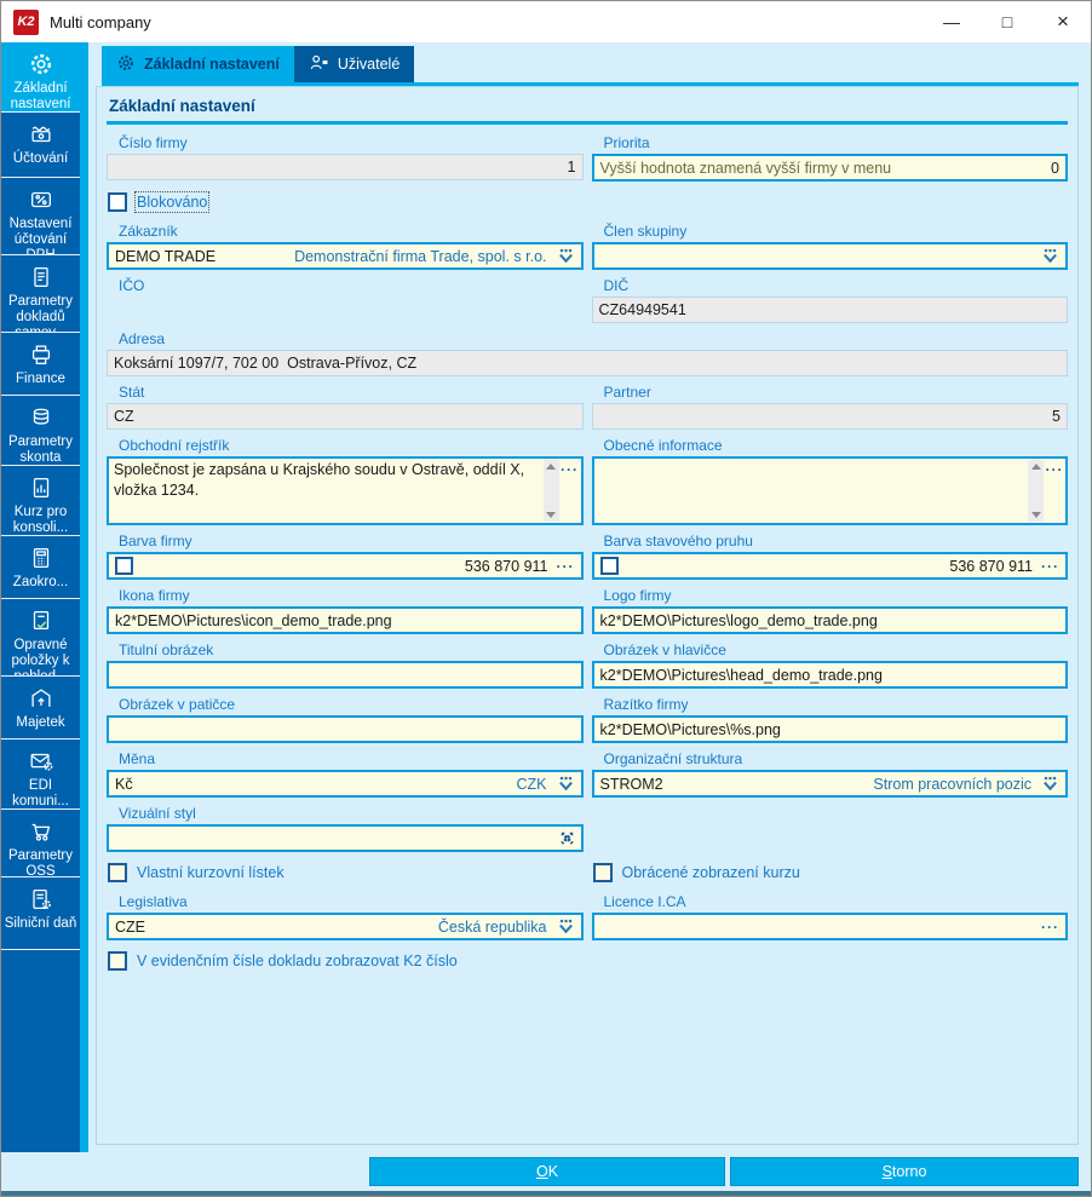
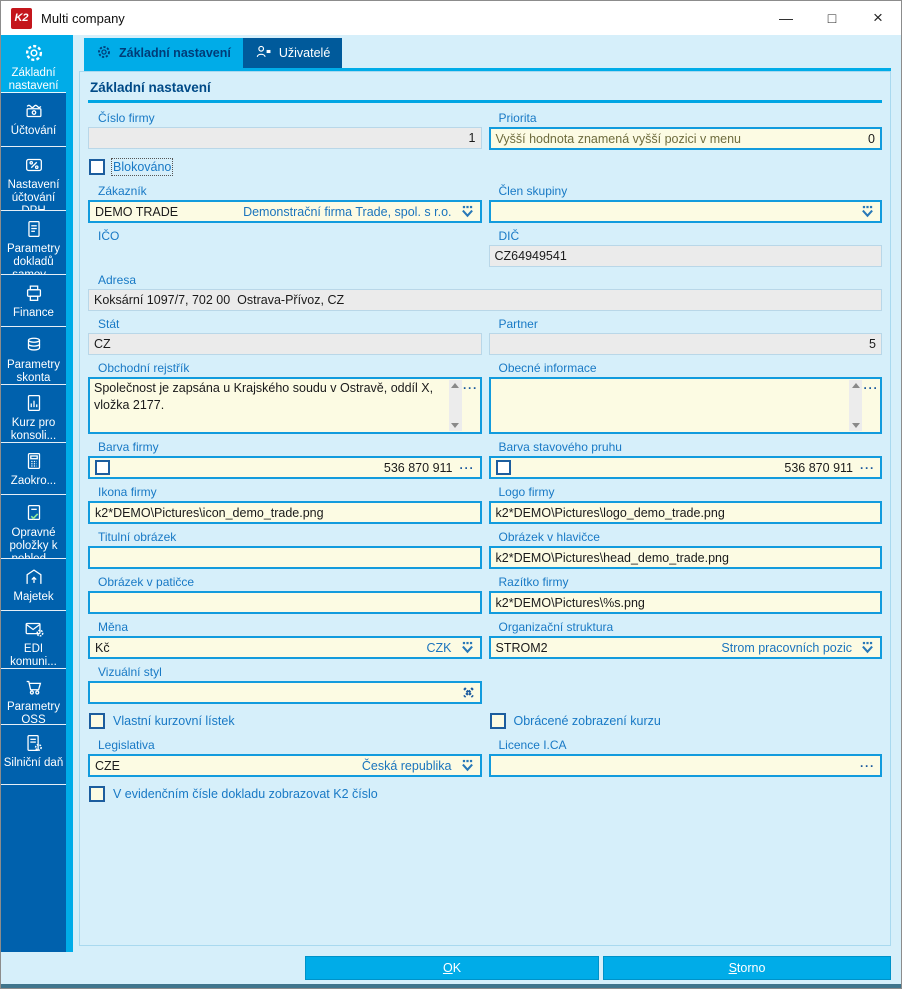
  K2
  Multi company
  —
  □
  ×
  Základní nastavení
  Účtování
  Nastavení účtování
  Finance
  Parametry skonta
  Kurz pro konsoli...
  Zaokro...
  Majetek
  EDI komuni...
  Parametry OSS
  Silniční daň
  Základní nastavení
  Uživatelé
  Základní nastavení
  Číslo firmy
  1
  Priorita
- Vyšší hodnota znamená vyšší firmy v menu
+ Vyšší hodnota znamená vyšší pozici v menu
  0
  Blokováno
  Zákazník
  DEMO TRADE
  Demonstrační firma Trade, spol. s r.o.
  Člen skupiny
  IČO
  DIČ
  CZ64949541
  Adresa
  Koksární 1097/7, 702 00 Ostrava-Přívoz, CZ
  Stát
  CZ
  Partner
  5
  Obchodní rejstřík
- Společnost je zapsána u Krajského soudu v Ostravě, oddíl X, vložka 1234.
+ Společnost je zapsána u Krajského soudu v Ostravě, oddíl X, vložka 2177.
  ···
  Obecné informace
  ···
  Barva firmy
  536 870 911
  ···
  Barva stavového pruhu
  536 870 911
  ···
  Ikona firmy
  k2*DEMO\Pictures\icon_demo_trade.png
  Logo firmy
  k2*DEMO\Pictures\logo_demo_trade.png
  Titulní obrázek
  Obrázek v hlavičce
  k2*DEMO\Pictures\head_demo_trade.png
  Obrázek v patičce
  Razítko firmy
  k2*DEMO\Pictures\%s.png
  Měna
  Kč
  CZK
  Organizační struktura
  STROM2
  Strom pracovních pozic
  Vizuální styl
  Vlastní kurzovní lístek
  Obrácené zobrazení kurzu
  Legislativa
  CZE
  Česká republika
  Licence I.CA
  ···
  V evidenčním čísle dokladu zobrazovat K2 číslo
  OK
  Storno
